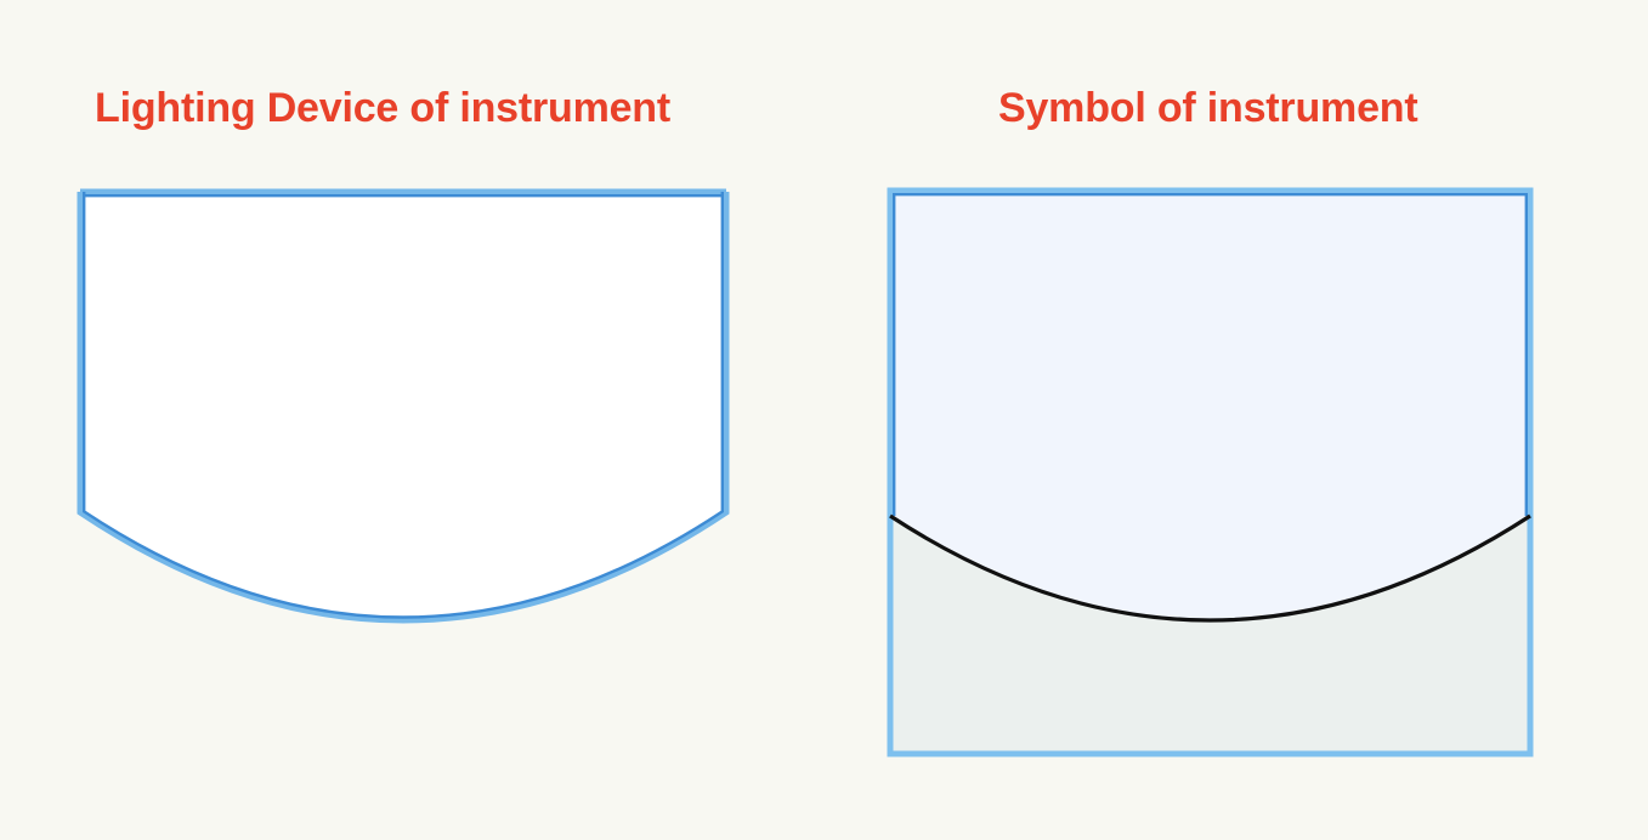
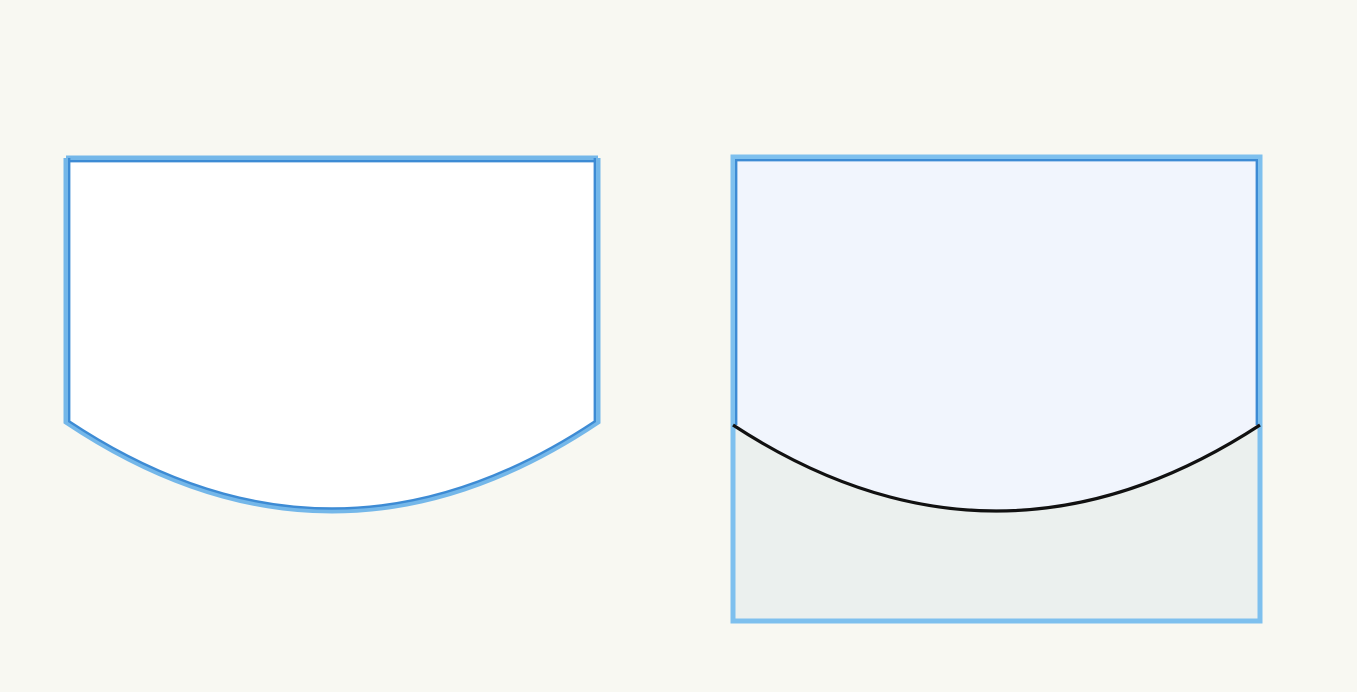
- Lighting Device of instrument
- Symbol of instrument
